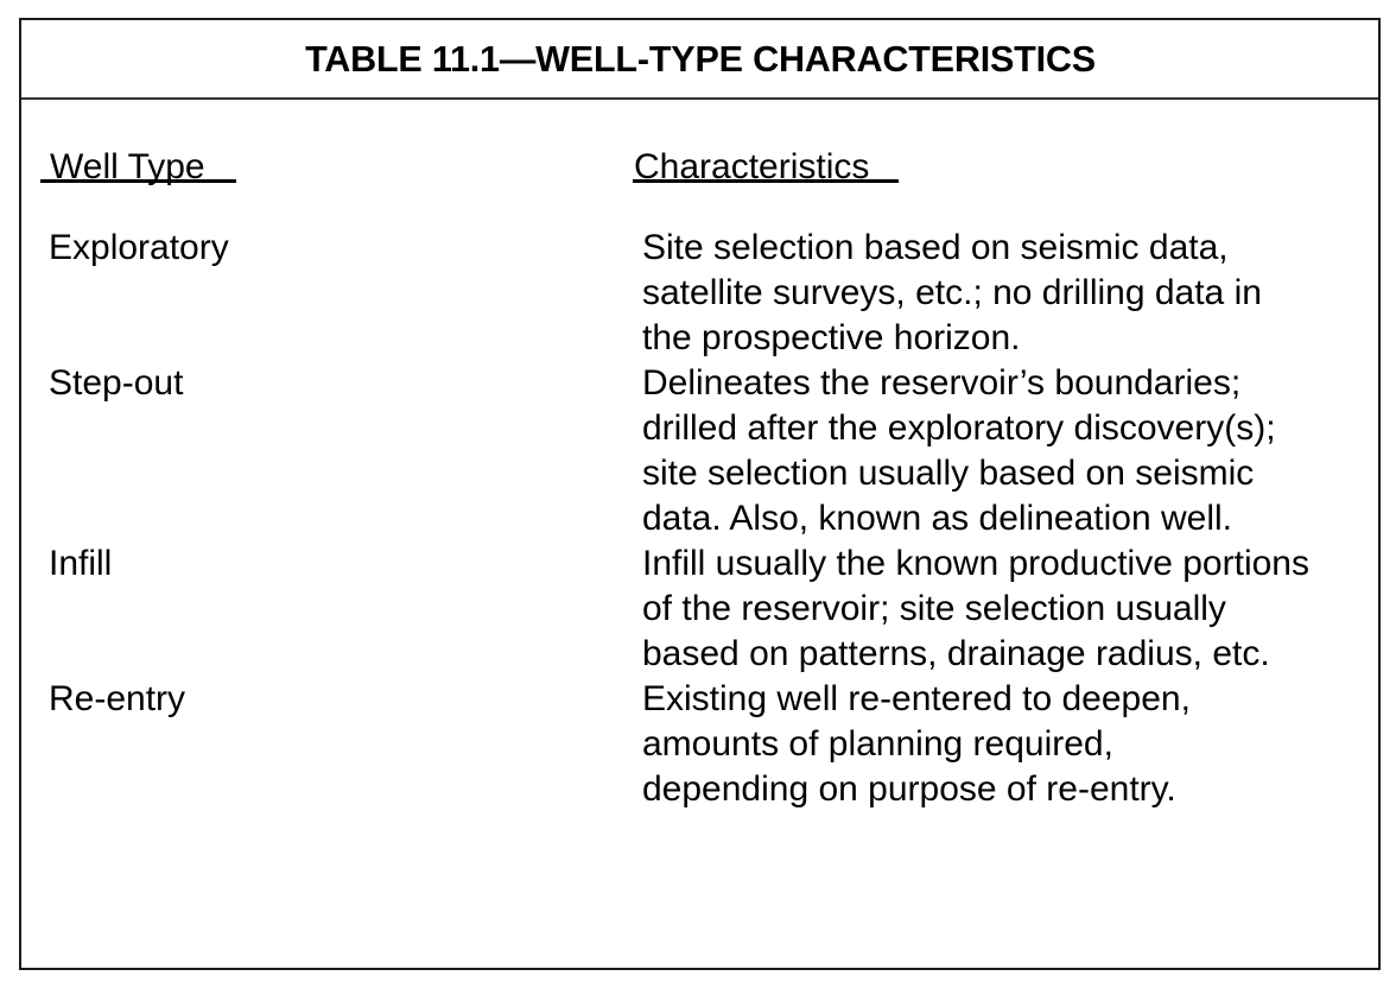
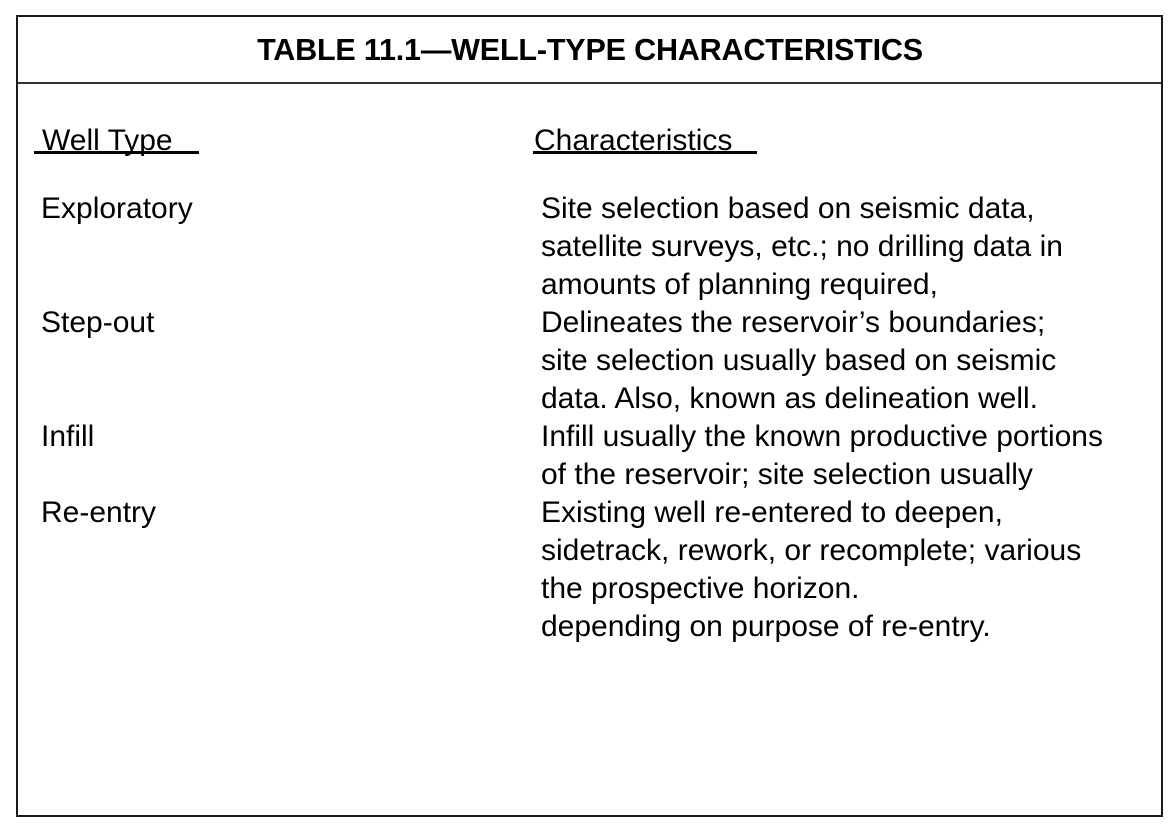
  TABLE 11.1—WELL-TYPE CHARACTERISTICS
  Well Type
  Characteristics
  Exploratory
  Site selection based on seismic data,
  satellite surveys, etc.; no drilling data in
- the prospective horizon.
+ amounts of planning required,
  Step-out
  Delineates the reservoir’s boundaries;
- drilled after the exploratory discovery(s);
  site selection usually based on seismic
  data. Also, known as delineation well.
  Infill
  Infill usually the known productive portions
  of the reservoir; site selection usually
- based on patterns, drainage radius, etc.
  Re-entry
  Existing well re-entered to deepen,
+ sidetrack, rework, or recomplete; various
- amounts of planning required,
+ the prospective horizon.
  depending on purpose of re-entry.
